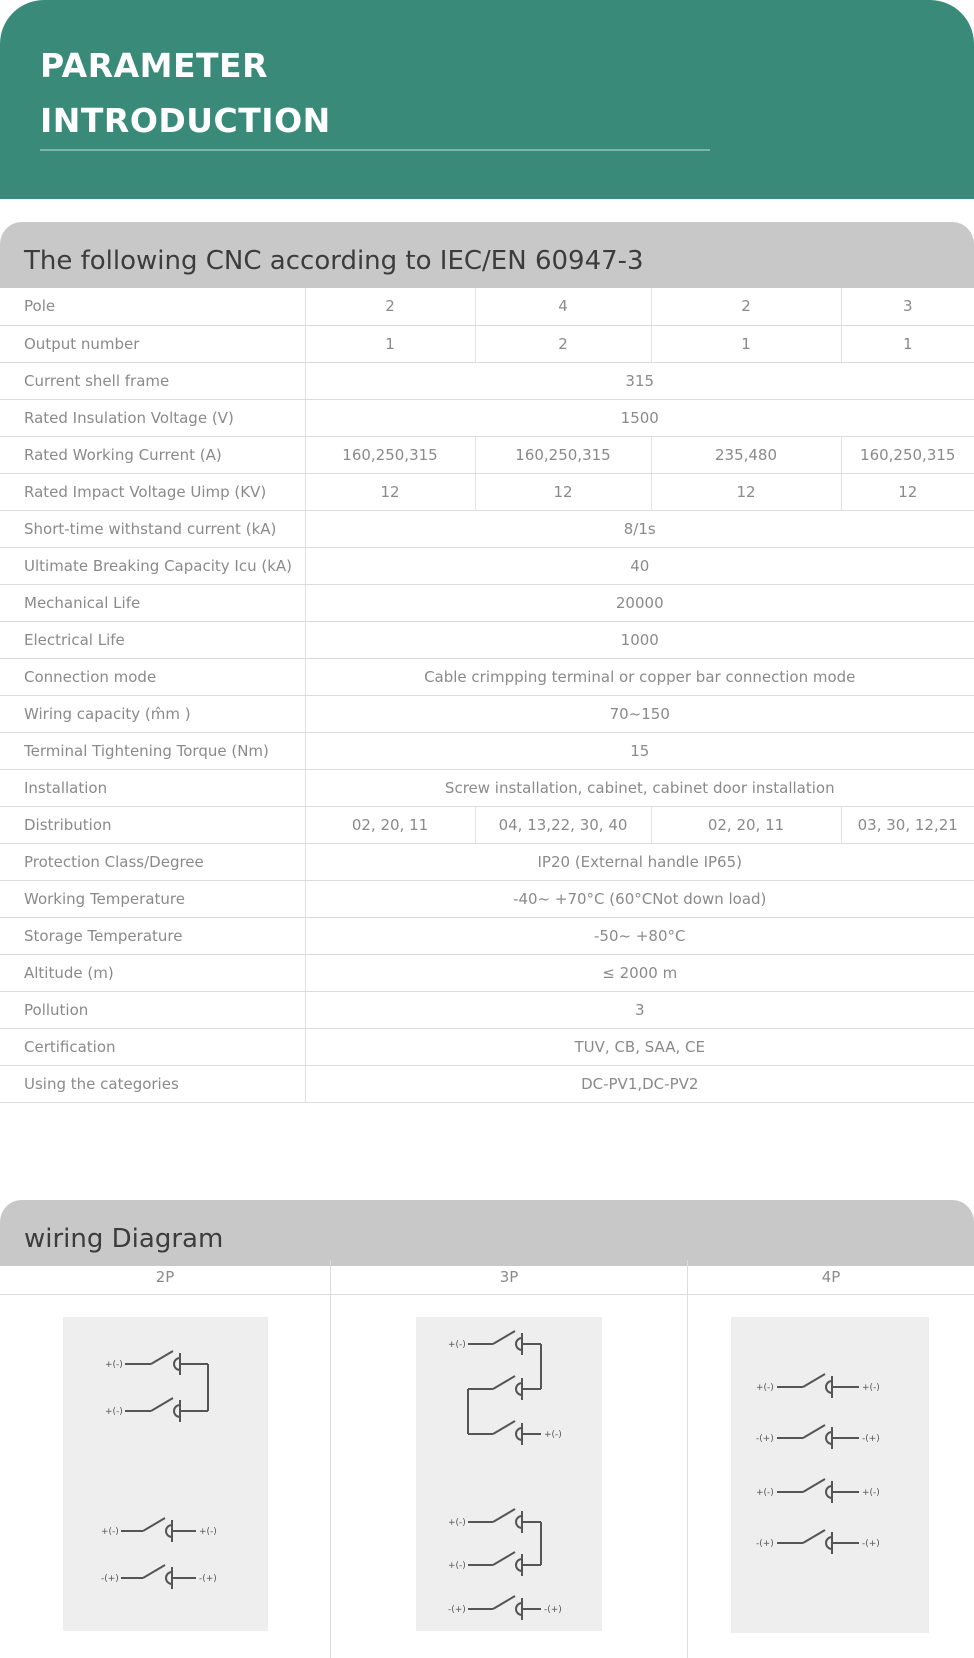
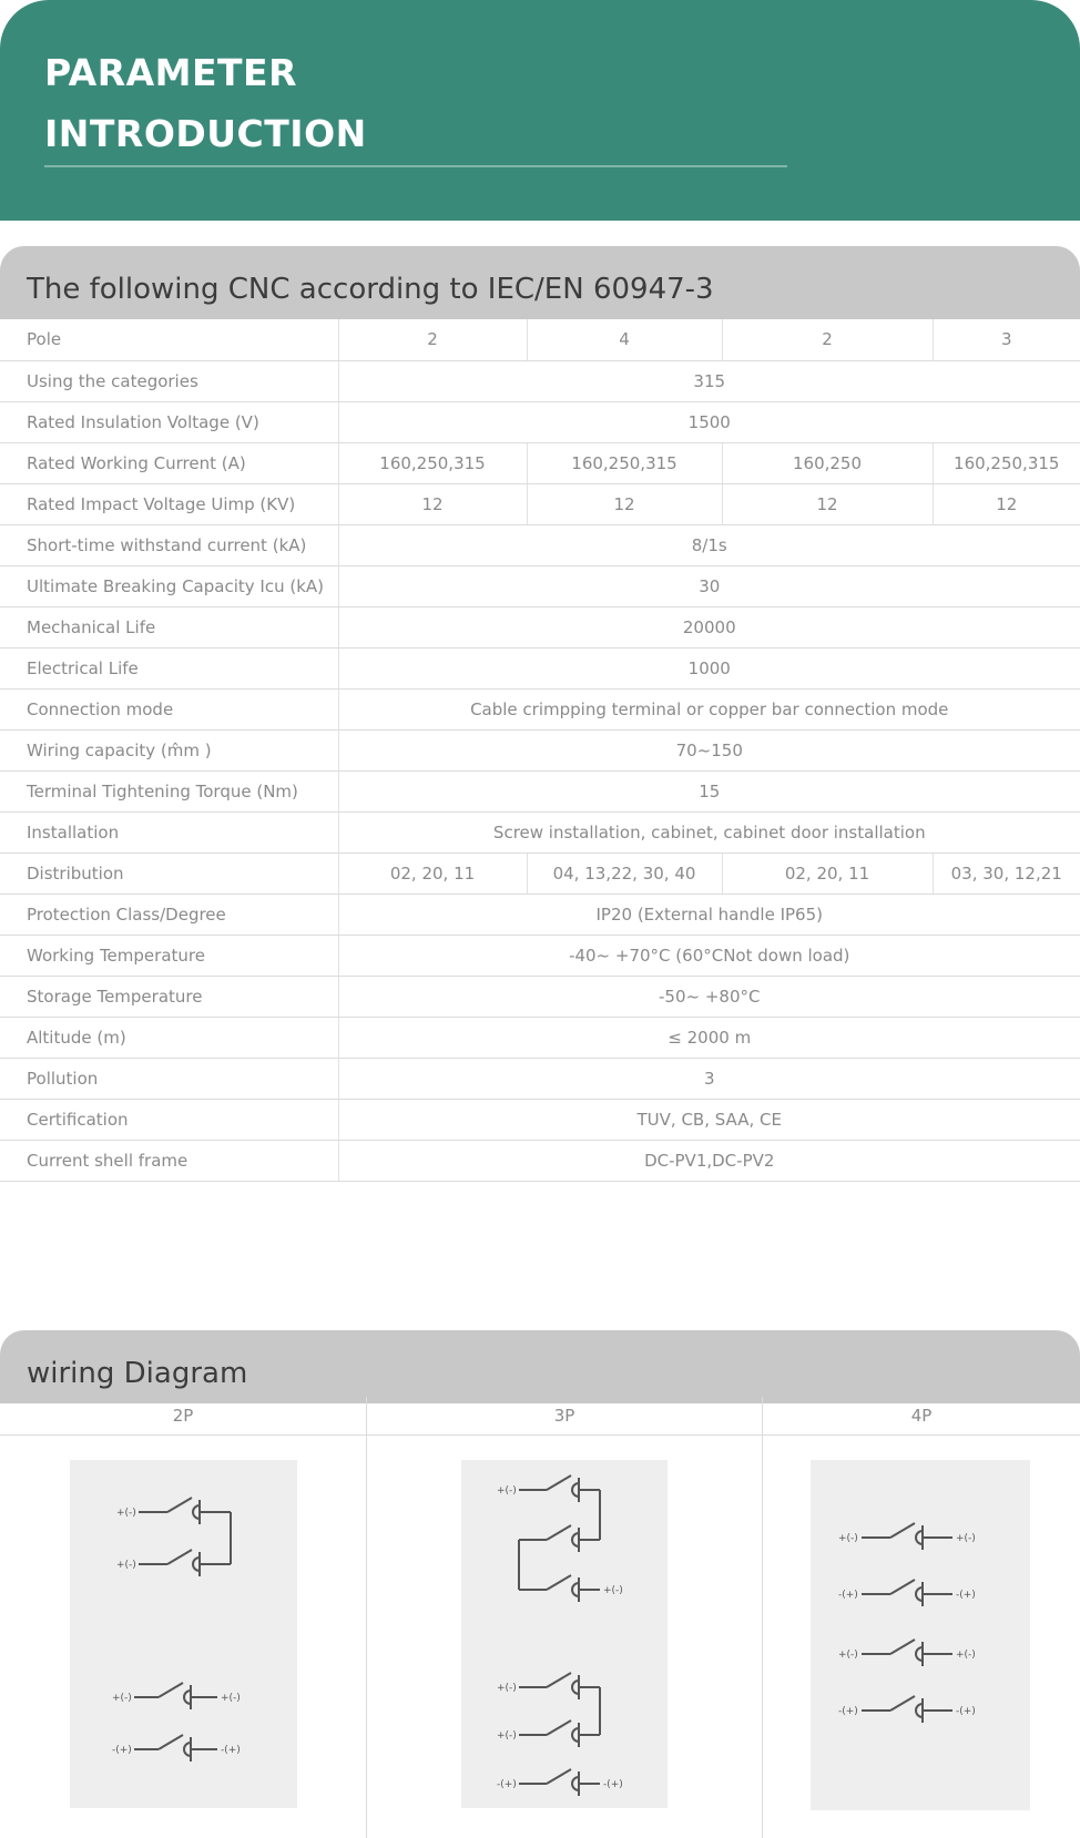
  PARAMETER
  INTRODUCTION
  The following CNC according to IEC/EN 60947-3
  Pole	2	4	2	3
- Output number	1	2	1	1
- Current shell frame	315
+ Using the categories	315
  Rated Insulation Voltage (V)	1500
- Rated Working Current (A)	160,250,315	160,250,315	235,480	160,250,315
+ Rated Working Current (A)	160,250,315	160,250,315	160,250	160,250,315
  Rated Impact Voltage Uimp (KV)	12	12	12	12
  Short-time withstand current (kA)	8/1s
- Ultimate Breaking Capacity Icu (kA)	40
+ Ultimate Breaking Capacity Icu (kA)	30
  Mechanical Life	20000
  Electrical Life	1000
  Connection mode	Cable crimpping terminal or copper bar connection mode
  Wiring capacity (m̂m )	70~150
  Terminal Tightening Torque (Nm)	15
  Installation	Screw installation, cabinet, cabinet door installation
  Distribution	02, 20, 11	04, 13,22, 30, 40	02, 20, 11	03, 30, 12,21
  Protection Class/Degree	IP20 (External handle IP65)
  Working Temperature	-40~ +70°C (60°CNot down load)
  Storage Temperature	-50~ +80°C
  Altitude (m)	≤ 2000 m
  Pollution	3
  Certification	TUV, CB, SAA, CE
- Using the categories	DC-PV1,DC-PV2
+ Current shell frame	DC-PV1,DC-PV2
  wiring Diagram
  2P
  +(-)
  +(-)
  +(-)
  +(-)
  -(+)
  -(+)
  3P
  +(-)
  +(-)
  +(-)
  +(-)
  -(+)
  -(+)
  4P
  +(-)
  +(-)
  -(+)
  -(+)
  +(-)
  +(-)
  -(+)
  -(+)
